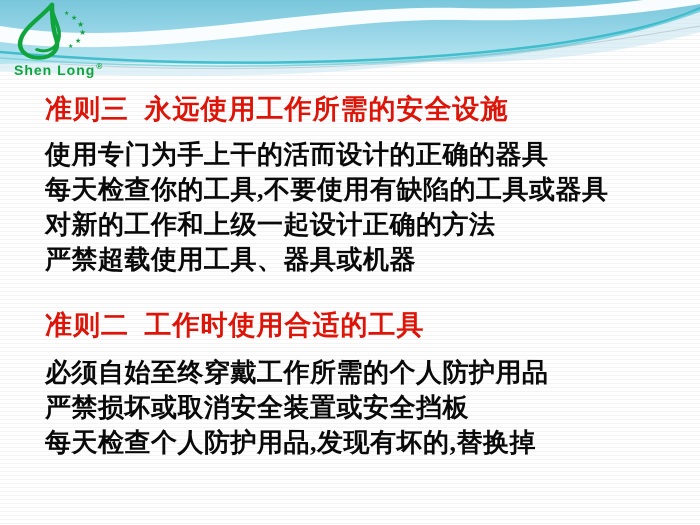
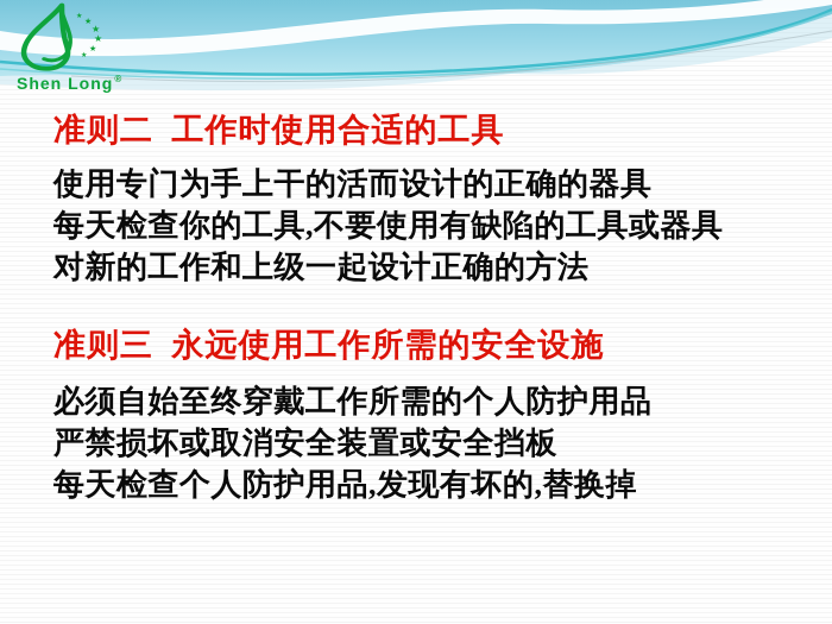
  ★
  ★
  ★
  ★
  Shen Long®
- 准则三 永远使用工作所需的安全设施
+ 准则二 工作时使用合适的工具
  使用专门为手上干的活而设计的正确的器具
  每天检查你的工具,不要使用有缺陷的工具或器具
  对新的工作和上级一起设计正确的方法
- 严禁超载使用工具、器具或机器
- 准则二 工作时使用合适的工具
+ 准则三 永远使用工作所需的安全设施
  必须自始至终穿戴工作所需的个人防护用品
  严禁损坏或取消安全装置或安全挡板
  每天检查个人防护用品,发现有坏的,替换掉
